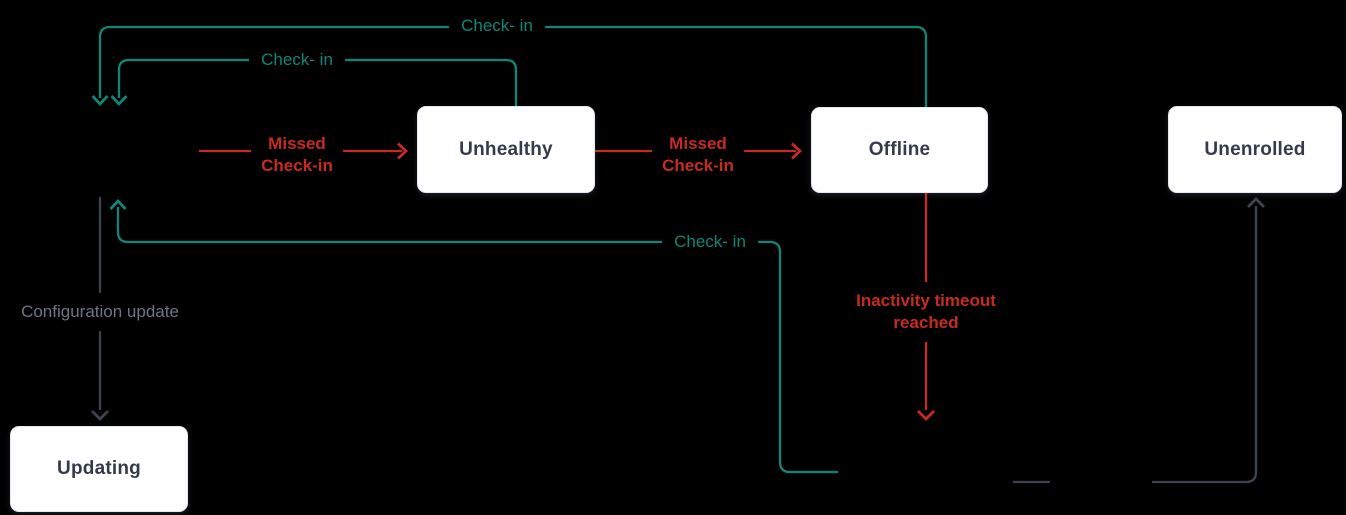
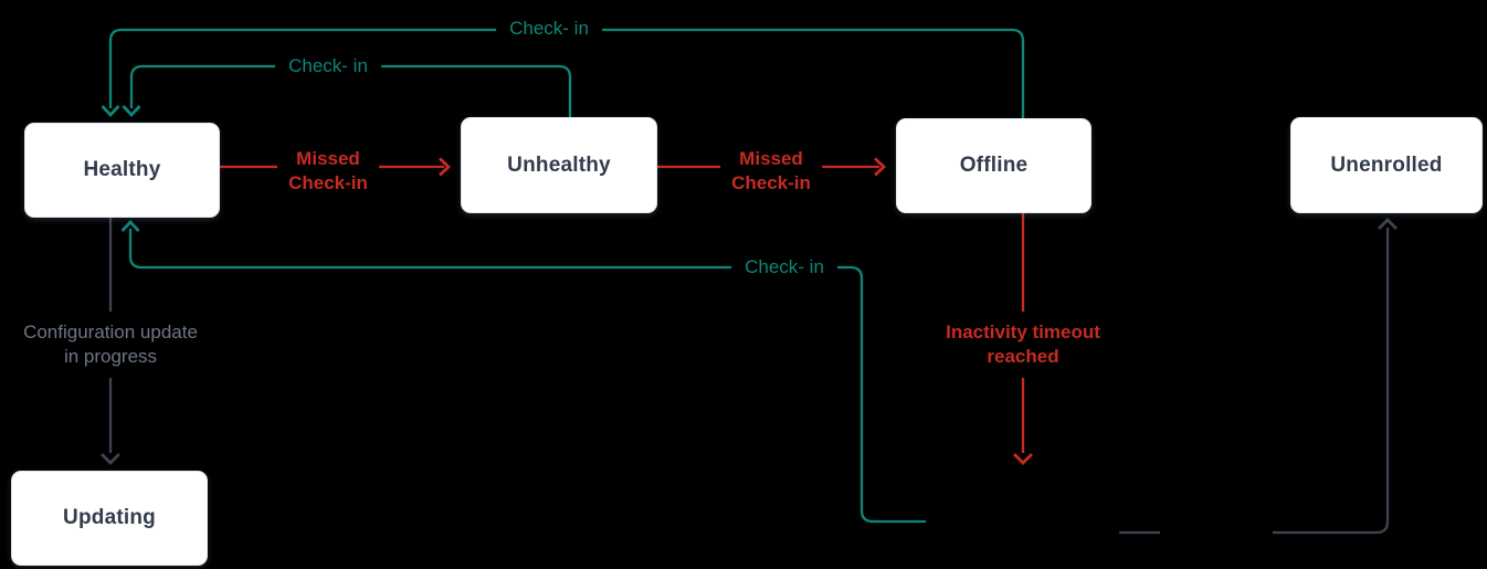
  Check- in
  Check- in
  Check- in
  Missed
  Check-in
  Missed
  Check-in
  Inactivity timeout
  reached
  Configuration update
+ in progress
+ Healthy
  Unhealthy
  Offline
  Unenrolled
  Updating
